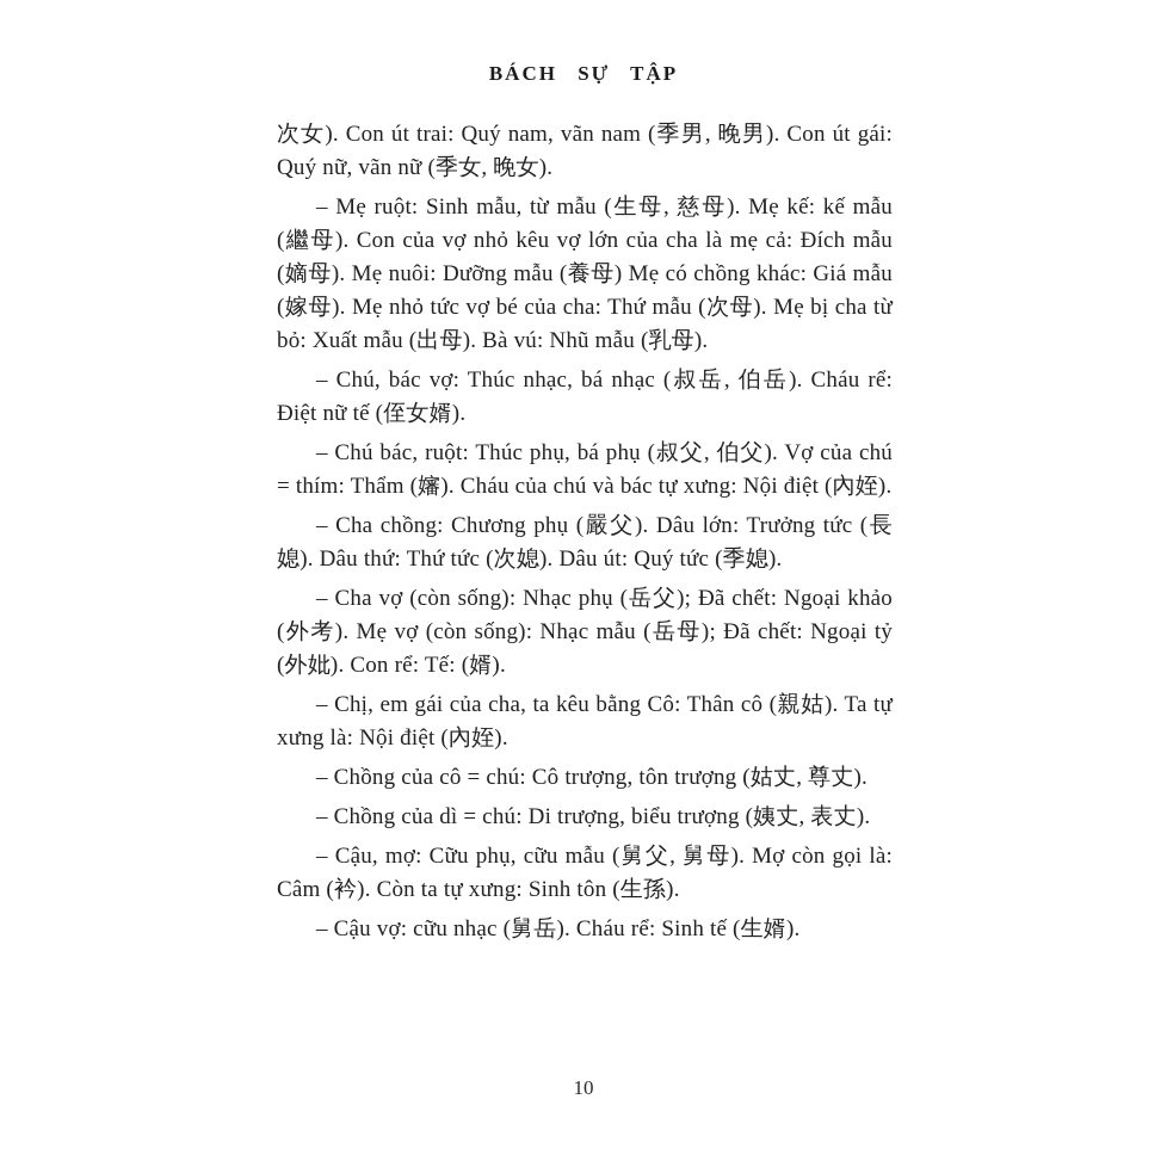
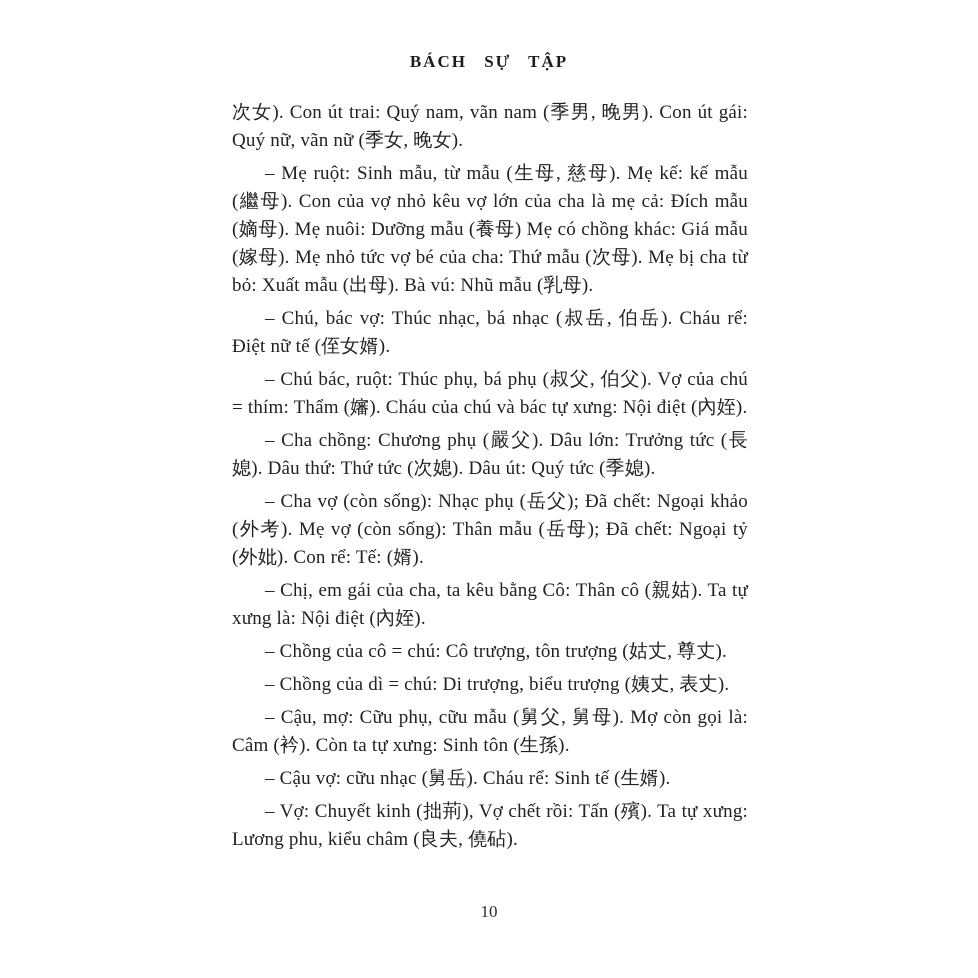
  BÁCH SỰ TẬP
  次女). Con út trai: Quý nam, vãn nam (季男, 晚男). Con út gái: Quý nữ, vãn nữ (季女, 晚女).
  – Mẹ ruột: Sinh mẫu, từ mẫu (生母, 慈母). Mẹ kế: kế mẫu (繼母). Con của vợ nhỏ kêu vợ lớn của cha là mẹ cả: Đích mẫu (嫡母). Mẹ nuôi: Dưỡng mẫu (養母) Mẹ có chồng khác: Giá mẫu (嫁母). Mẹ nhỏ tức vợ bé của cha: Thứ mẫu (次母). Mẹ bị cha từ bỏ: Xuất mẫu (出母). Bà vú: Nhũ mẫu (乳母).
  – Chú, bác vợ: Thúc nhạc, bá nhạc (叔岳, 伯岳). Cháu rể: Điệt nữ tế (侄女婿).
  – Chú bác, ruột: Thúc phụ, bá phụ (叔父, 伯父). Vợ của chú = thím: Thẩm (嬸). Cháu của chú và bác tự xưng: Nội điệt (內姪).
  – Cha chồng: Chương phụ (嚴父). Dâu lớn: Trưởng tức (長媳). Dâu thứ: Thứ tức (次媳). Dâu út: Quý tức (季媳).
- – Cha vợ (còn sống): Nhạc phụ (岳父); Đã chết: Ngoại khảo (外考). Mẹ vợ (còn sống): Nhạc mẫu (岳母); Đã chết: Ngoại tỷ (外妣). Con rể: Tế: (婿).
+ – Cha vợ (còn sống): Nhạc phụ (岳父); Đã chết: Ngoại khảo (外考). Mẹ vợ (còn sống): Thân mẫu (岳母); Đã chết: Ngoại tỷ (外妣). Con rể: Tế: (婿).
  – Chị, em gái của cha, ta kêu bằng Cô: Thân cô (親姑). Ta tự xưng là: Nội điệt (內姪).
  – Chồng của cô = chú: Cô trượng, tôn trượng (姑丈, 尊丈).
  – Chồng của dì = chú: Di trượng, biểu trượng (姨丈, 表丈).
  – Cậu, mợ: Cữu phụ, cữu mẫu (舅父, 舅母). Mợ còn gọi là: Câm (衿). Còn ta tự xưng: Sinh tôn (生孫).
  – Cậu vợ: cữu nhạc (舅岳). Cháu rể: Sinh tế (生婿).
+ – Vợ: Chuyết kinh (拙荊), Vợ chết rồi: Tấn (殯). Ta tự xưng: Lương phu, kiểu châm (良夫, 僥砧).
  10
